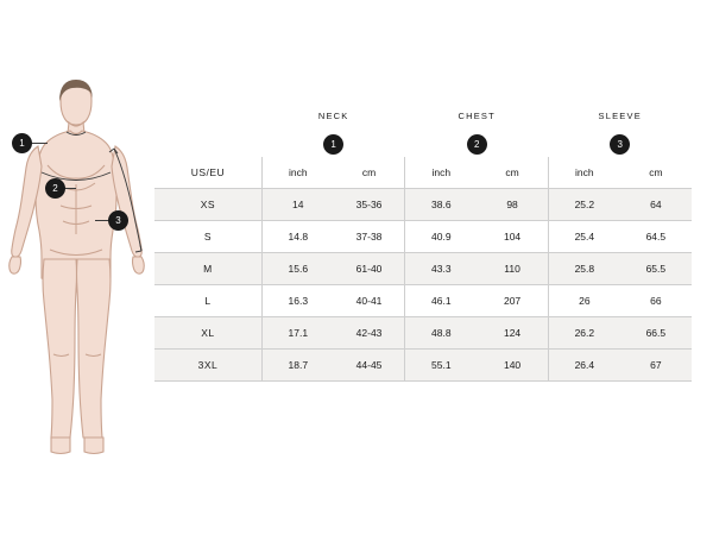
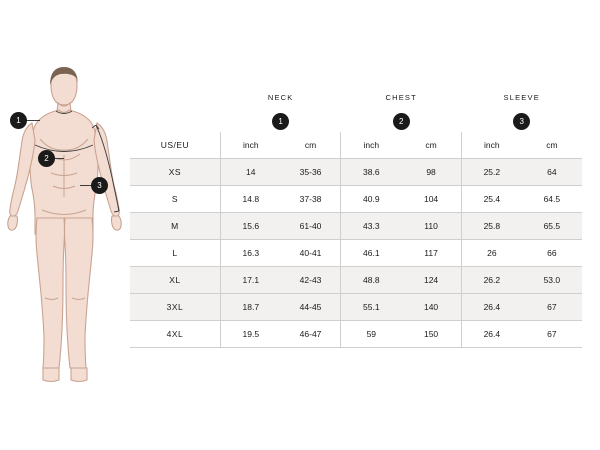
  1
  2
  3
  	NECK	CHEST	SLEEVE
  	1	2	3
  US/EU	inch	cm	inch	cm	inch	cm
  XS	14	35-36	38.6	98	25.2	64
  S	14.8	37-38	40.9	104	25.4	64.5
  M	15.6	61-40	43.3	110	25.8	65.5
- L	16.3	40-41	46.1	207	26	66
+ L	16.3	40-41	46.1	117	26	66
- XL	17.1	42-43	48.8	124	26.2	66.5
+ XL	17.1	42-43	48.8	124	26.2	53.0
  3XL	18.7	44-45	55.1	140	26.4	67
+ 4XL	19.5	46-47	59	150	26.4	67
